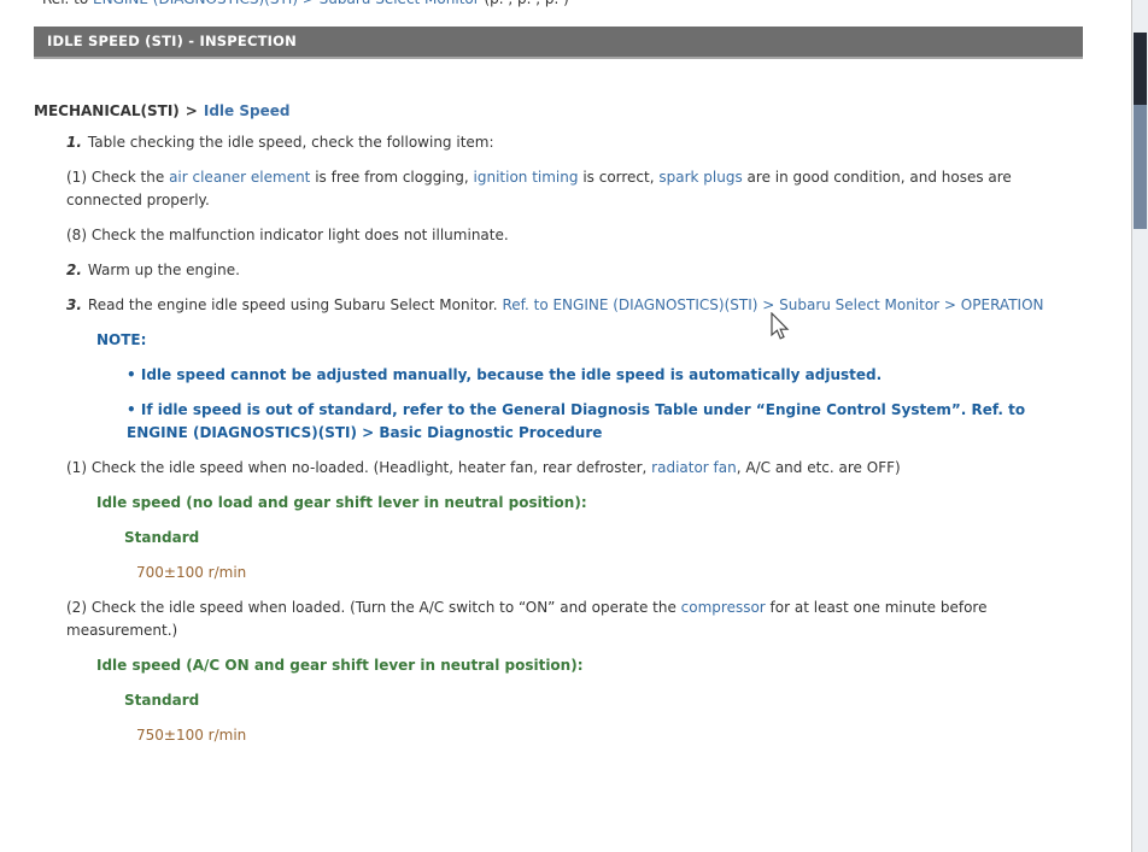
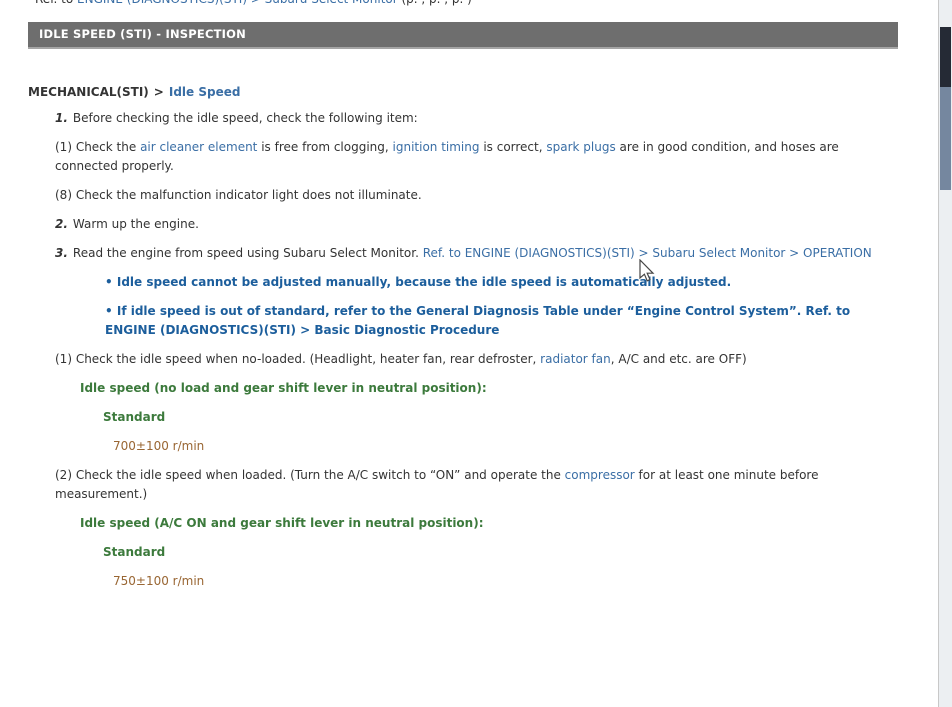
  IDLE SPEED (STI) - INSPECTION
  MECHANICAL(STI) > Idle Speed
- 1. Table checking the idle speed, check the following item:
+ 1. Before checking the idle speed, check the following item:
  (1) Check the air cleaner element is free from clogging, ignition timing is correct, spark plugs are in good condition, and hoses are connected properly.
  (8) Check the malfunction indicator light does not illuminate.
  2. Warm up the engine.
- 3. Read the engine idle speed using Subaru Select Monitor. Ref. to ENGINE (DIAGNOSTICS)(STI) > Subaru Select Monitor > OPERATION
+ 3. Read the engine from speed using Subaru Select Monitor. Ref. to ENGINE (DIAGNOSTICS)(STI) > Subaru Select Monitor > OPERATION
- NOTE:
  Idle speed cannot be adjusted manually, because the idle speed is automatically adjusted.
  If idle speed is out of standard, refer to the General Diagnosis Table under “Engine Control System”. Ref. to ENGINE (DIAGNOSTICS)(STI) > Basic Diagnostic Procedure
  (1) Check the idle speed when no-loaded. (Headlight, heater fan, rear defroster, radiator fan, A/C and etc. are OFF)
  Idle speed (no load and gear shift lever in neutral position):
  Standard
  700±100 r/min
  (2) Check the idle speed when loaded. (Turn the A/C switch to “ON” and operate the compressor for at least one minute before measurement.)
  Idle speed (A/C ON and gear shift lever in neutral position):
  Standard
  750±100 r/min
